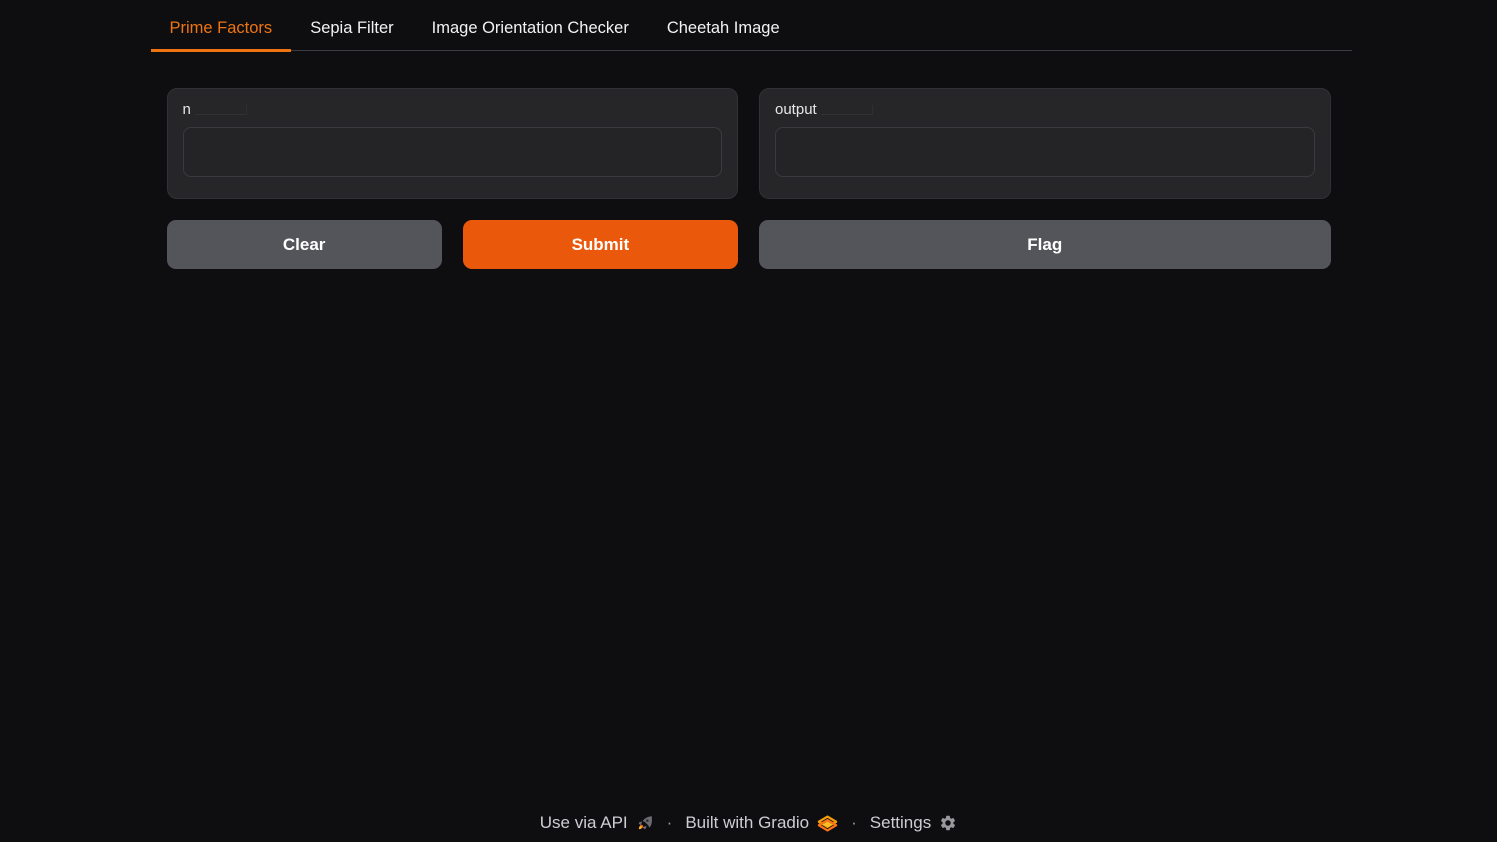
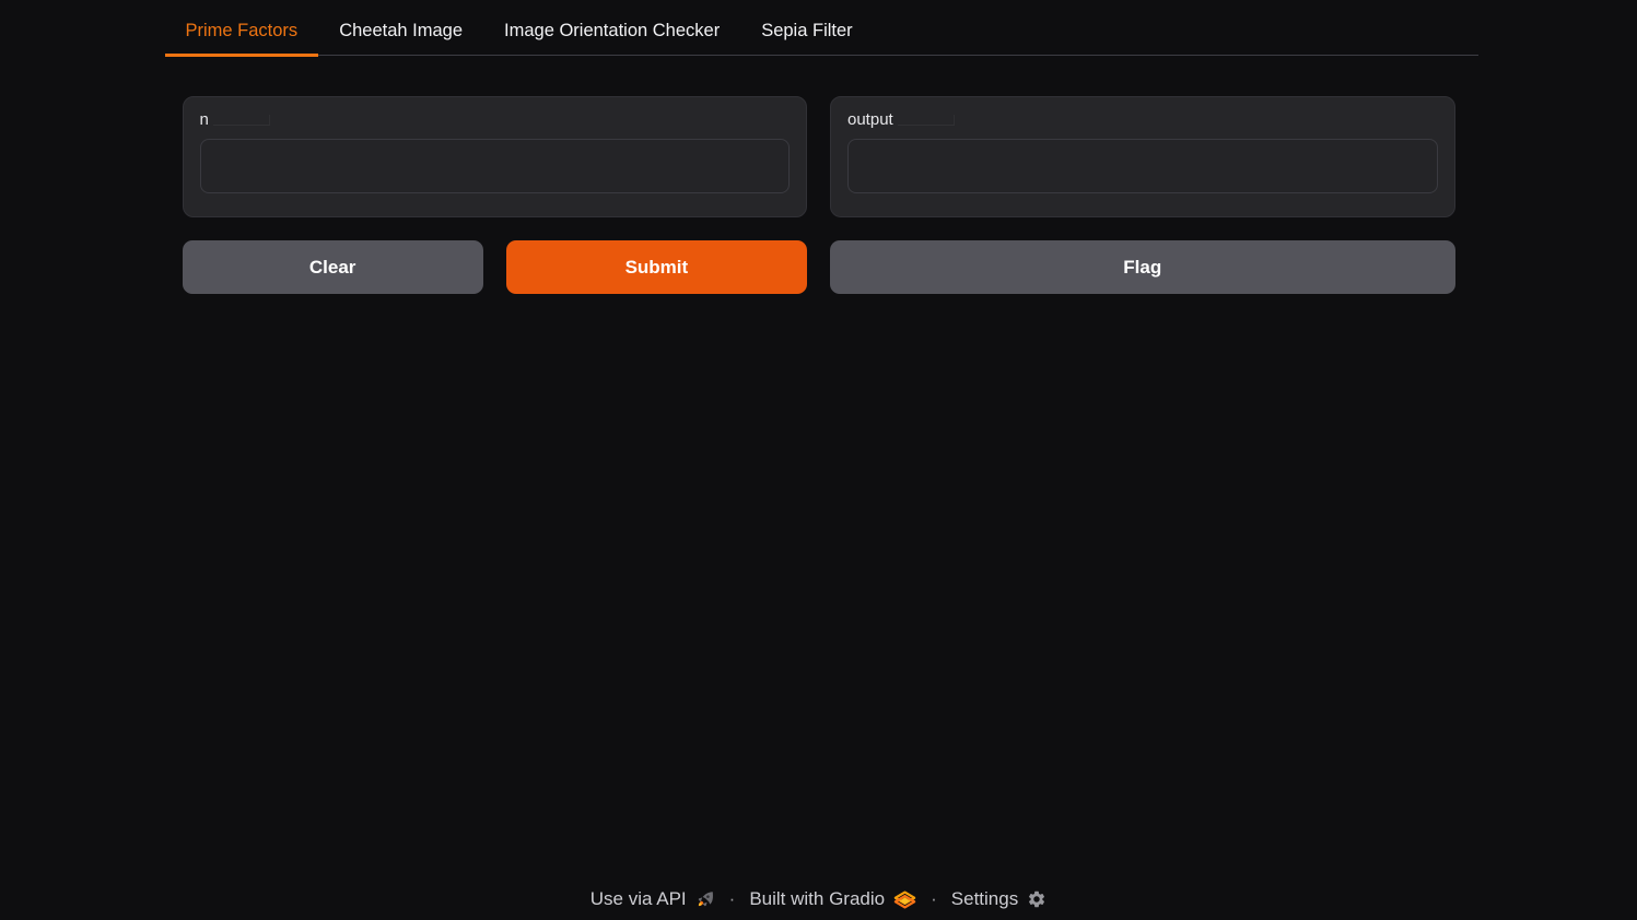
  Prime Factors
- Sepia Filter
+ Cheetah Image
  Image Orientation Checker
- Cheetah Image
+ Sepia Filter
  n
  output
  Clear
  Submit
  Flag
  Use via API
  ·
  Built with Gradio
  ·
  Settings
